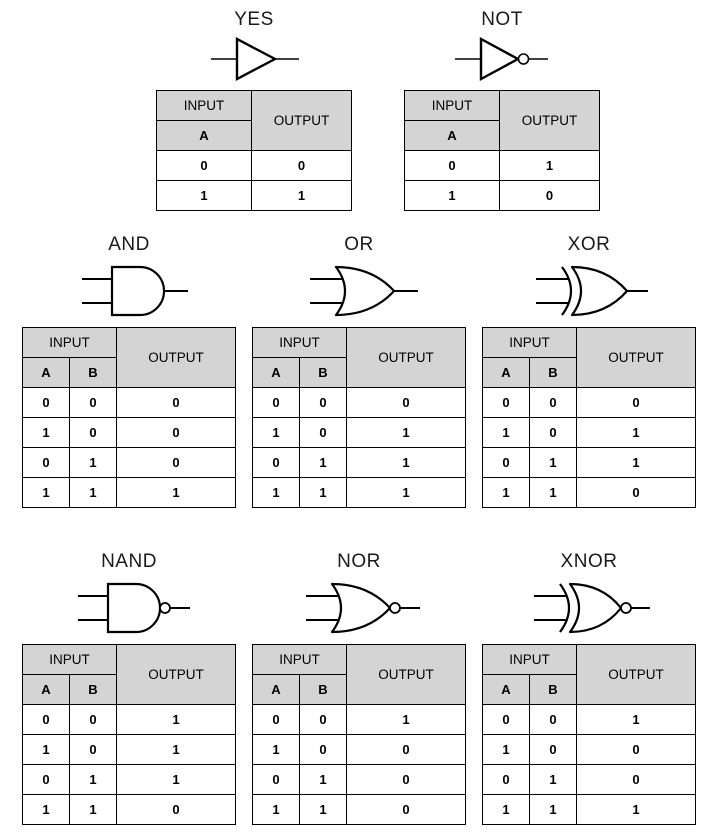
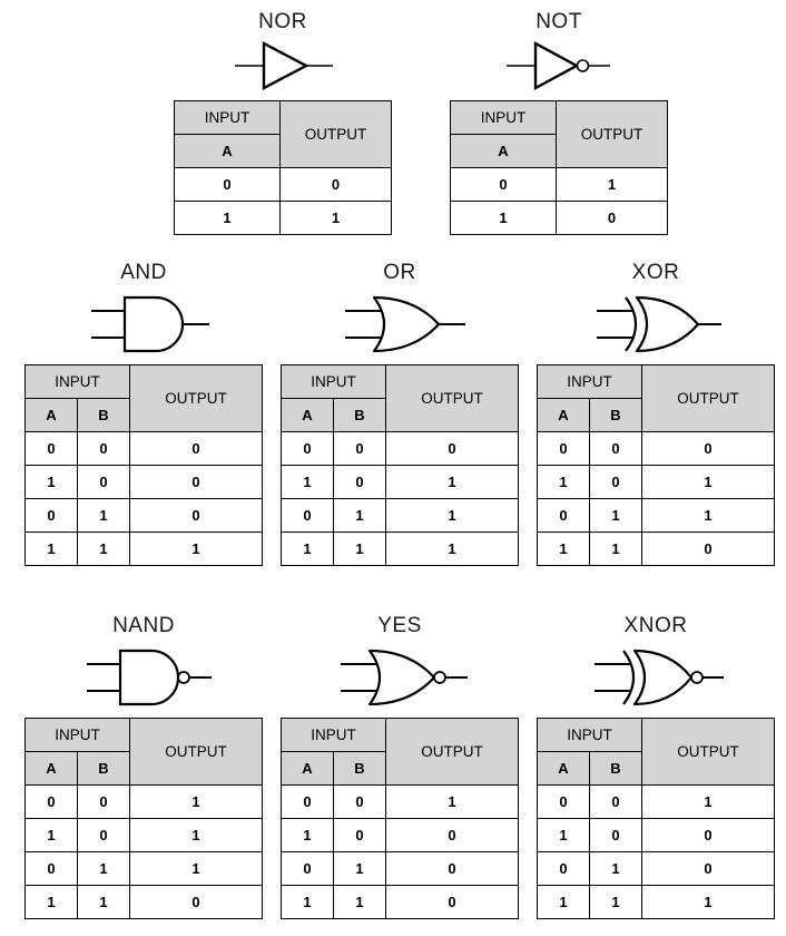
- YES
+ NOR
  INPUT	OUTPUT
  A
  0	0
  1	1
  NOT
  INPUT	OUTPUT
  A
  0	1
  1	0
  AND
  INPUT	OUTPUT
  A	B
  0	0	0
  1	0	0
  0	1	0
  1	1	1
  OR
  INPUT	OUTPUT
  A	B
  0	0	0
  1	0	1
  0	1	1
  1	1	1
  XOR
  INPUT	OUTPUT
  A	B
  0	0	0
  1	0	1
  0	1	1
  1	1	0
  NAND
  INPUT	OUTPUT
  A	B
  0	0	1
  1	0	1
  0	1	1
  1	1	0
- NOR
+ YES
  INPUT	OUTPUT
  A	B
  0	0	1
  1	0	0
  0	1	0
  1	1	0
  XNOR
  INPUT	OUTPUT
  A	B
  0	0	1
  1	0	0
  0	1	0
  1	1	1
